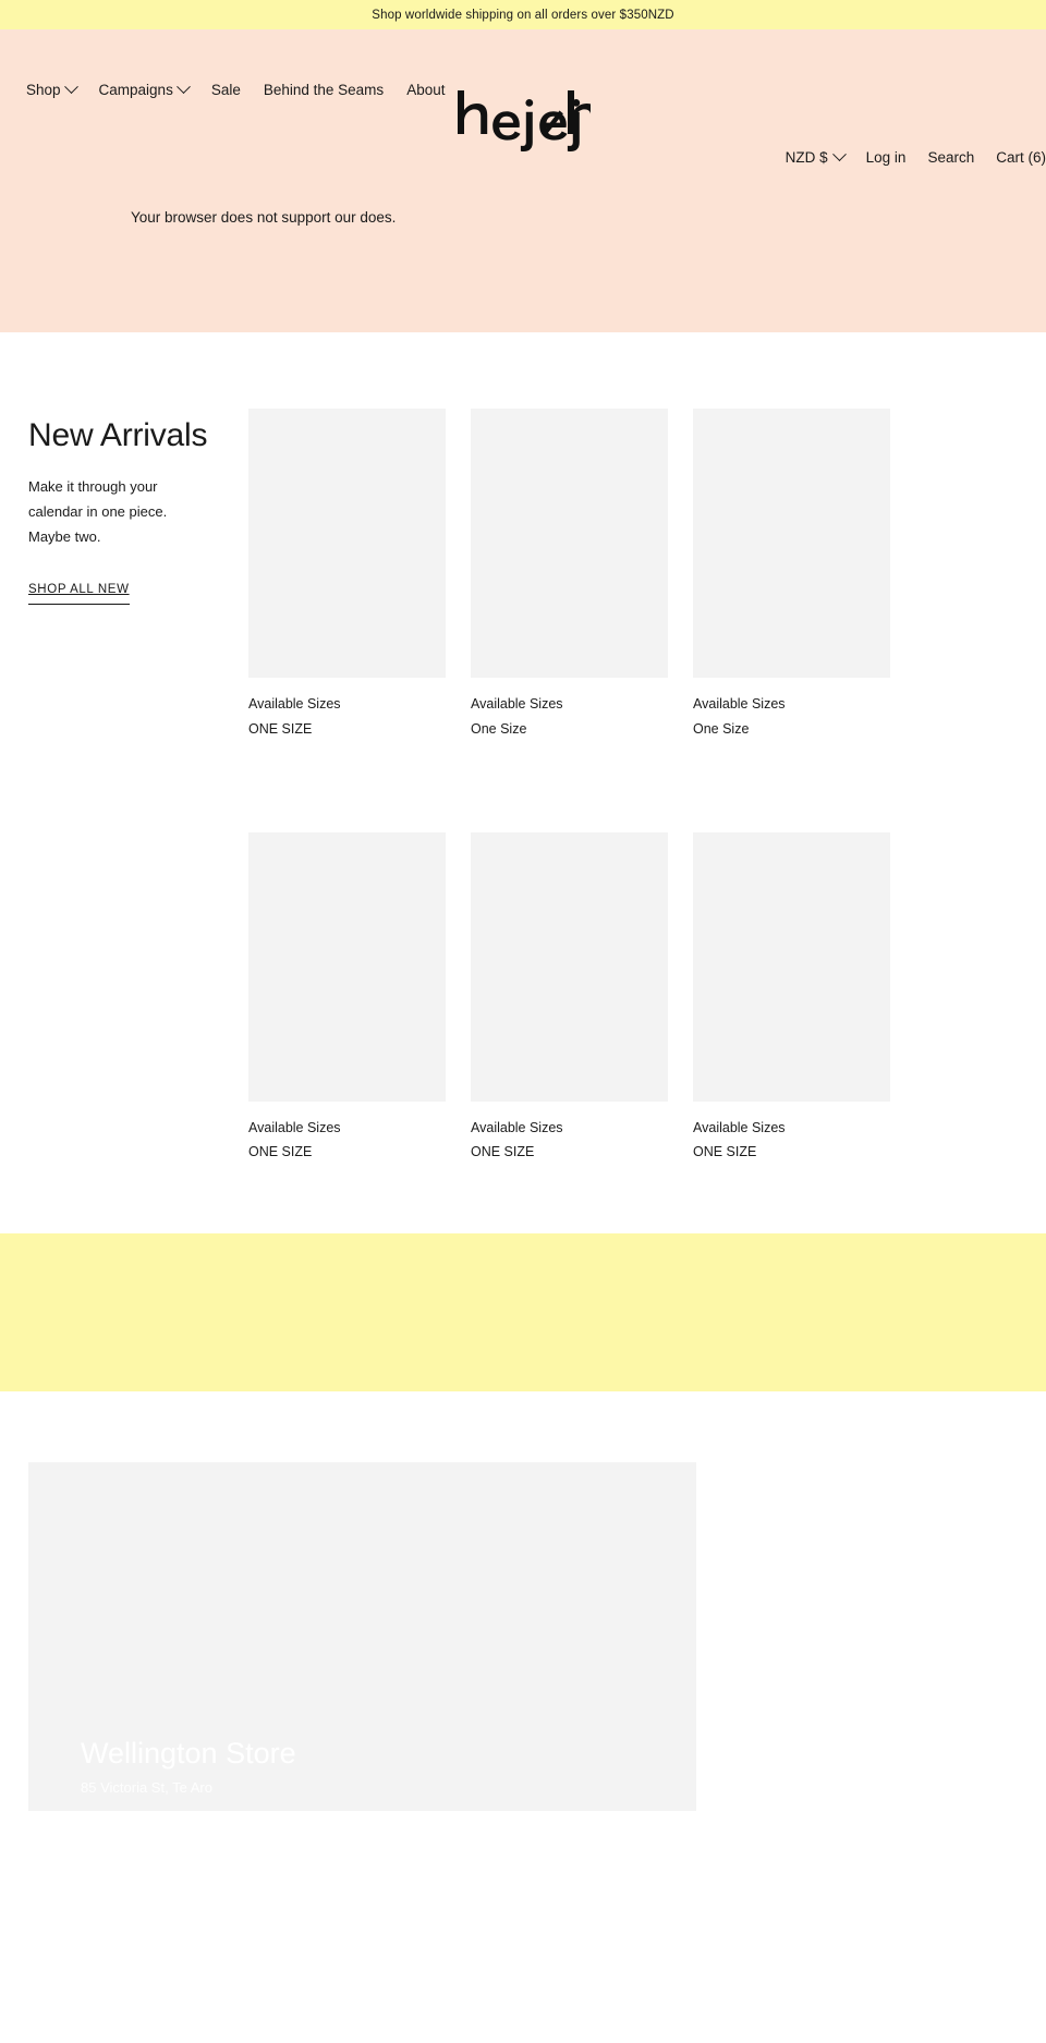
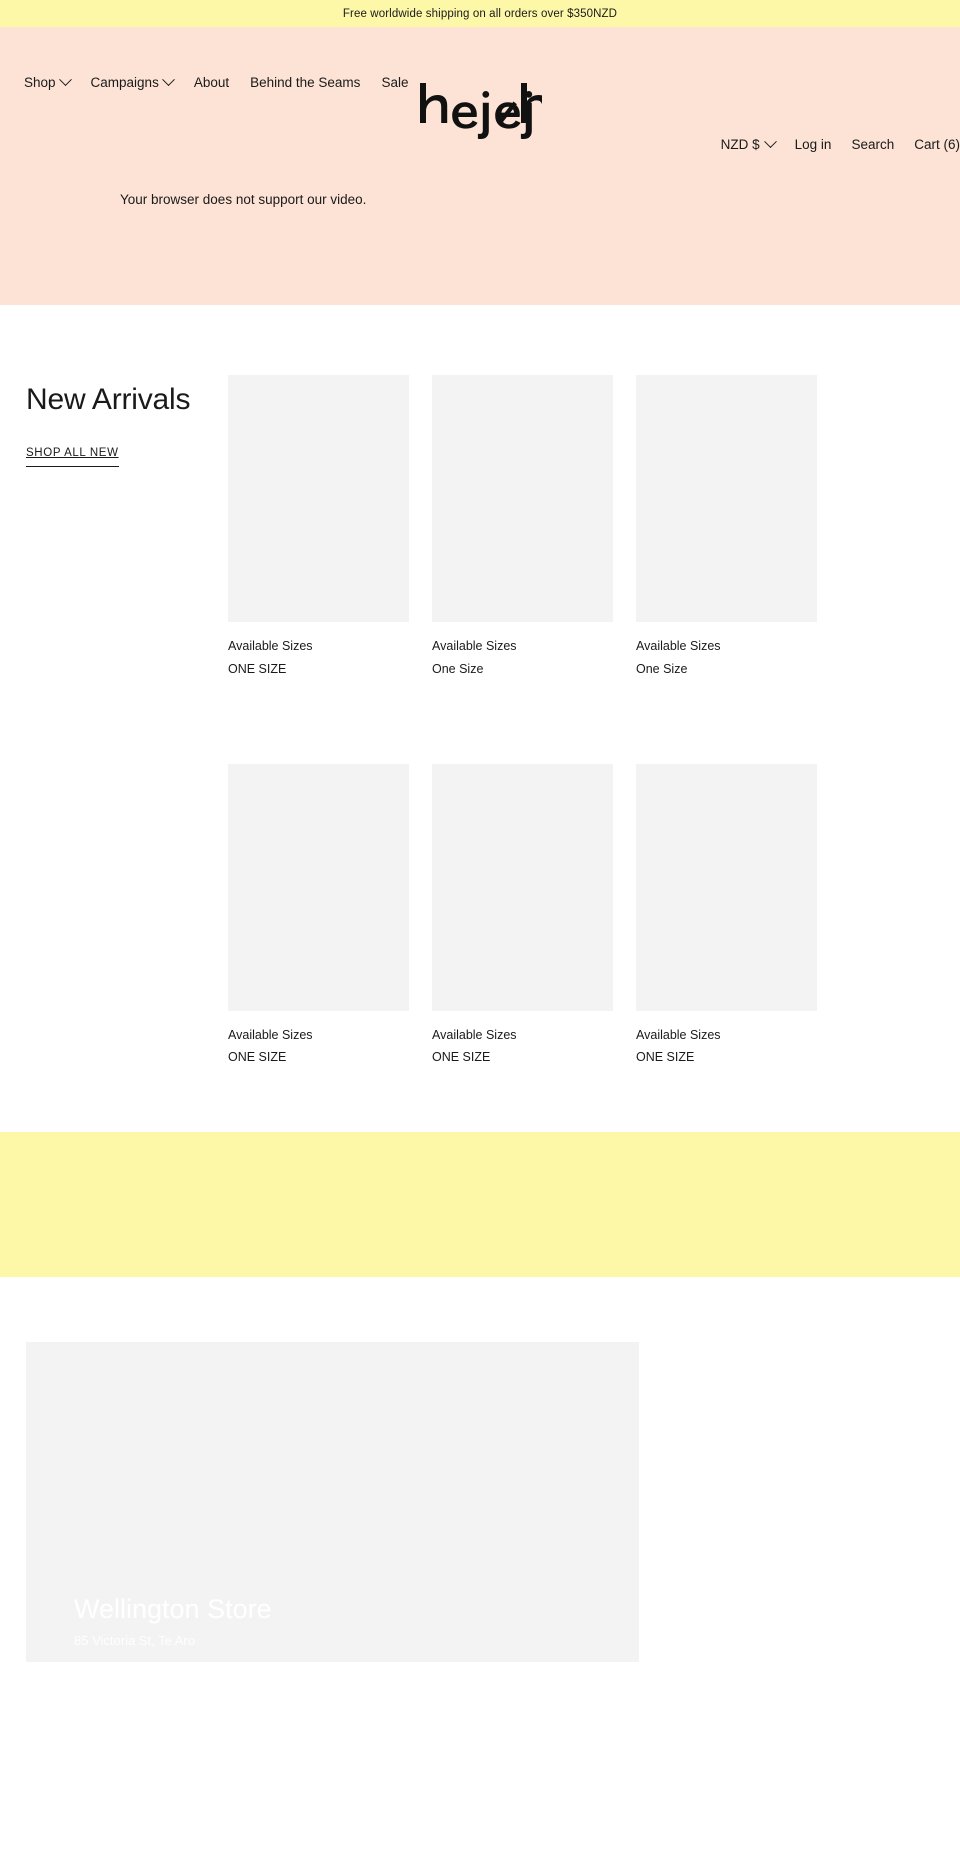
- Shop worldwide shipping on all orders over $350NZD
+ Free worldwide shipping on all orders over $350NZD
  Shop
  Campaigns
- Sale
+ About
  Behind the Seams
- About
+ Sale
  NZD $
  Log in
  Search
  Cart (6)
- Your browser does not support our does.
+ Your browser does not support our video.
  New Arrivals
- Make it through your calendar in one piece. Maybe two.
  SHOP ALL NEW
  Available Sizes
  ONE SIZE
  Available Sizes
  One Size
  Available Sizes
  One Size
  Available Sizes
  ONE SIZE
  Available Sizes
  ONE SIZE
  Available Sizes
  ONE SIZE
